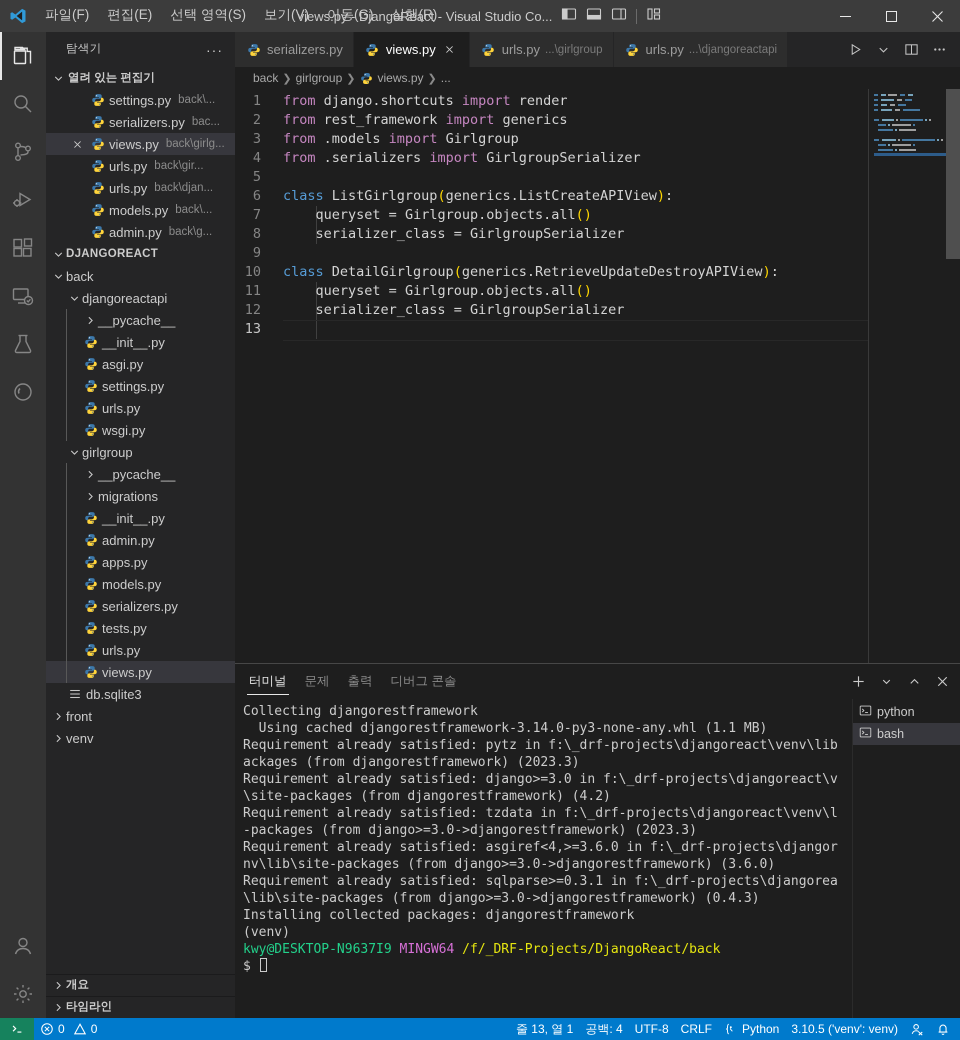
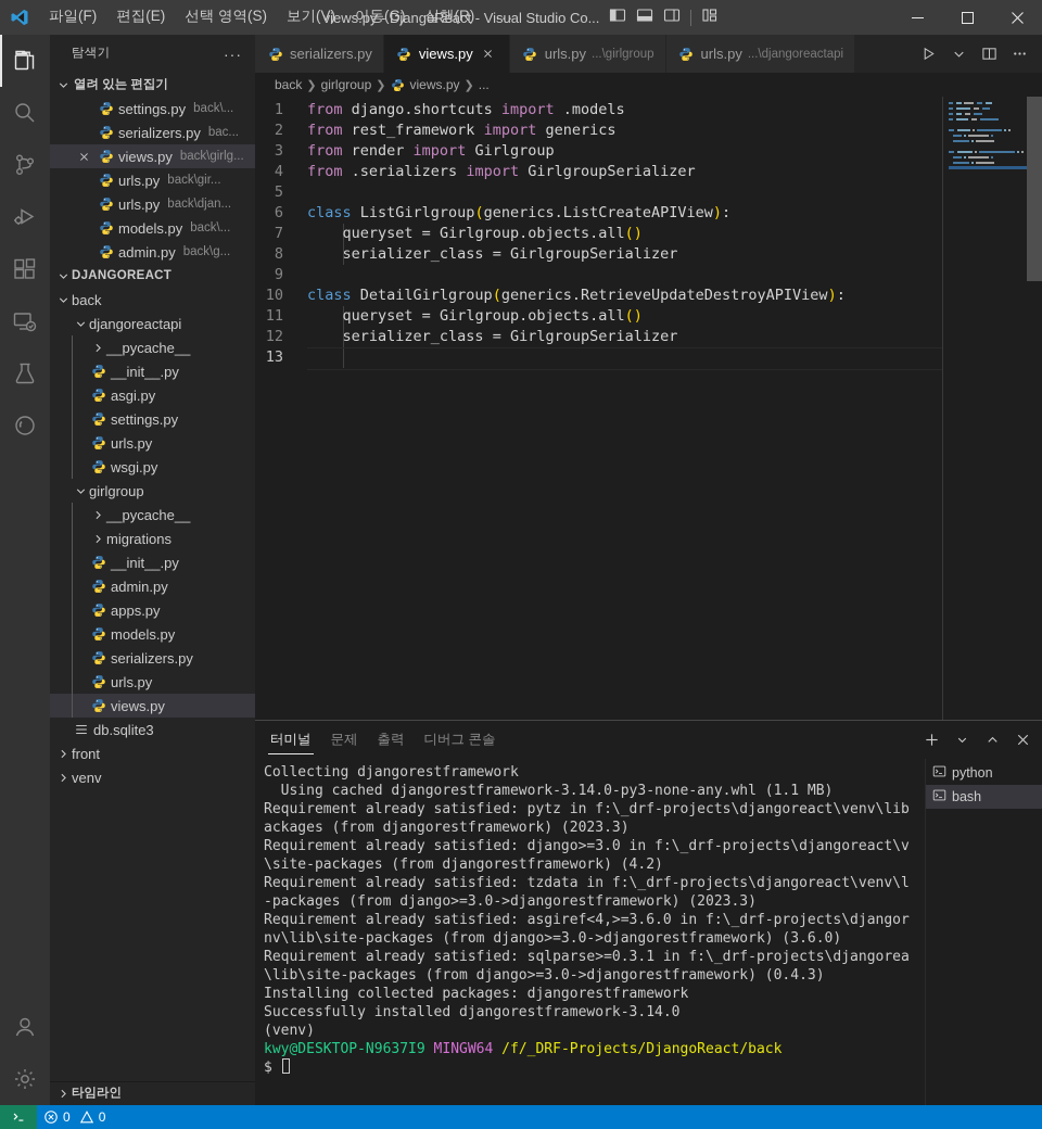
  파일(F)
  편집(E)
  선택 영역(S)
  보기(V)
  이동(G)
  실행(R)
  ···
  views.py - DjangoReact - Visual Studio Co...
  탐색기
  ···
  열려 있는 편집기
  settings.py
  back\...
  serializers.py
  bac...
  views.py
  back\girlg...
  urls.py
  back\gir...
  urls.py
  back\djan...
  models.py
  back\...
  admin.py
  back\g...
  DJANGOREACT
  back
  djangoreactapi
  __pycache__
  __init__.py
  asgi.py
  settings.py
  urls.py
  wsgi.py
  girlgroup
  __pycache__
  migrations
  __init__.py
  admin.py
  apps.py
  models.py
  serializers.py
- tests.py
  urls.py
  views.py
  db.sqlite3
  front
  venv
- 개요
  타임라인
  serializers.py
  views.py
  urls.py
  ...\girlgroup
  urls.py
  ...\djangoreactapi
  back
  ❯
  girlgroup
  ❯
  views.py
  ❯
  ...
  1
  2
  3
  4
  5
  6
  7
  8
  9
  10
  11
  12
  13
- from django.shortcuts import render
+ from django.shortcuts import .models
  from rest_framework import generics
- from .models import Girlgroup
+ from render import Girlgroup
  from .serializers import GirlgroupSerializer
  class ListGirlgroup(generics.ListCreateAPIView):
  queryset = Girlgroup.objects.all()
  serializer_class = GirlgroupSerializer
  class DetailGirlgroup(generics.RetrieveUpdateDestroyAPIView):
  queryset = Girlgroup.objects.all()
  serializer_class = GirlgroupSerializer
  터미널
  문제
  출력
  디버그 콘솔
  Collecting djangorestframework
  Using cached djangorestframework-3.14.0-py3-none-any.whl (1.1 MB)
  Requirement already satisfied: pytz in f:\_drf-projects\djangoreact\venv\lib
  ackages (from djangorestframework) (2023.3)
  Requirement already satisfied: django>=3.0 in f:\_drf-projects\djangoreact\v
  \site-packages (from djangorestframework) (4.2)
  Requirement already satisfied: tzdata in f:\_drf-projects\djangoreact\venv\l
  -packages (from django>=3.0->djangorestframework) (2023.3)
  Requirement already satisfied: asgiref<4,>=3.6.0 in f:\_drf-projects\djangor
  nv\lib\site-packages (from django>=3.0->djangorestframework) (3.6.0)
  Requirement already satisfied: sqlparse>=0.3.1 in f:\_drf-projects\djangorea
  \lib\site-packages (from django>=3.0->djangorestframework) (0.4.3)
  Installing collected packages: djangorestframework
+ Successfully installed djangorestframework-3.14.0
  (venv)
  kwy@DESKTOP-N9637I9 MINGW64 /f/_DRF-Projects/DjangoReact/back
  $
  python
  bash
  0
  0
- 줄 13, 열 1
- 공백: 4
- UTF-8
- CRLF
- Python
- 3.10.5 ('venv': venv)
